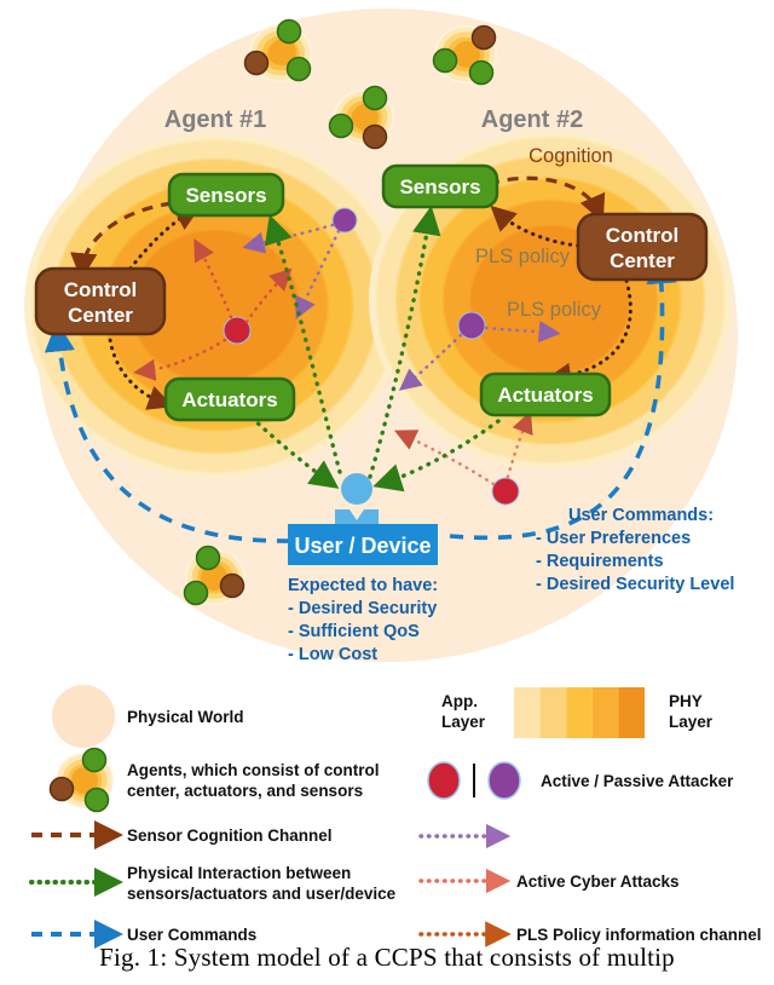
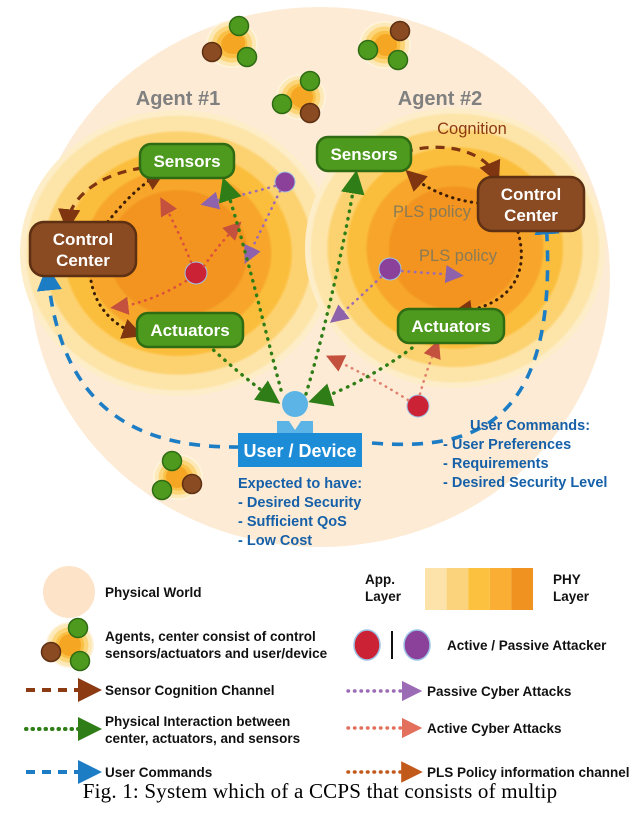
  Agent #1
  Agent #2
  Cognition
  PLS policy
  PLS policy
  Sensors
  Actuators
  Control
  Center
  Sensors
  Actuators
  Control
  Center
  User / Device
  Expected to have:
  - Desired Security
  - Sufficient QoS
  - Low Cost
  User Commands:
  - User Preferences
  - Requirements
  - Desired Security Level
  Physical World
- Agents, which consist of control
+ Agents, center consist of control
- center, actuators, and sensors
+ sensors/actuators and user/device
  Sensor Cognition Channel
  Physical Interaction between
- sensors/actuators and user/device
+ center, actuators, and sensors
  User Commands
  App.
  Layer
  PHY
  Layer
  Active / Passive Attacker
+ Passive Cyber Attacks
  Active Cyber Attacks
  PLS Policy information channel
- Fig. 1: System model of a CCPS that consists of multip
+ Fig. 1: System which of a CCPS that consists of multip
